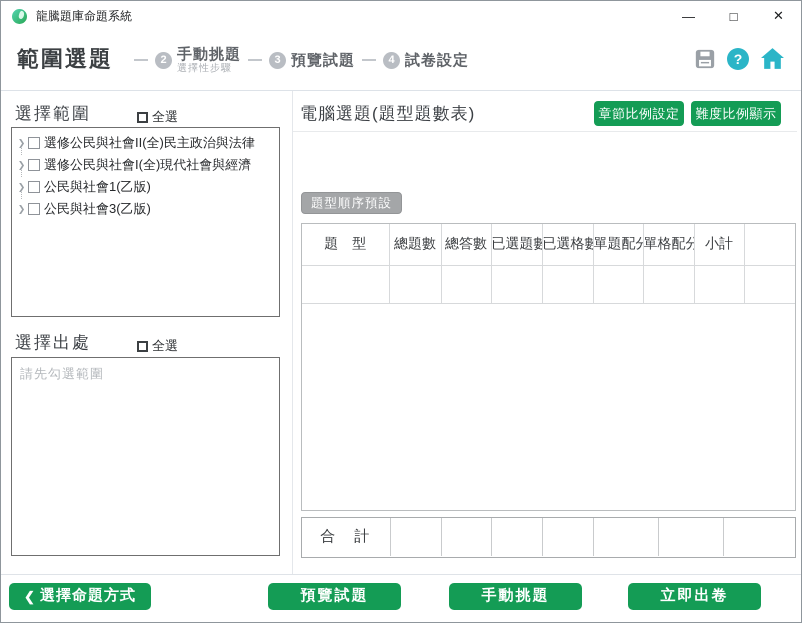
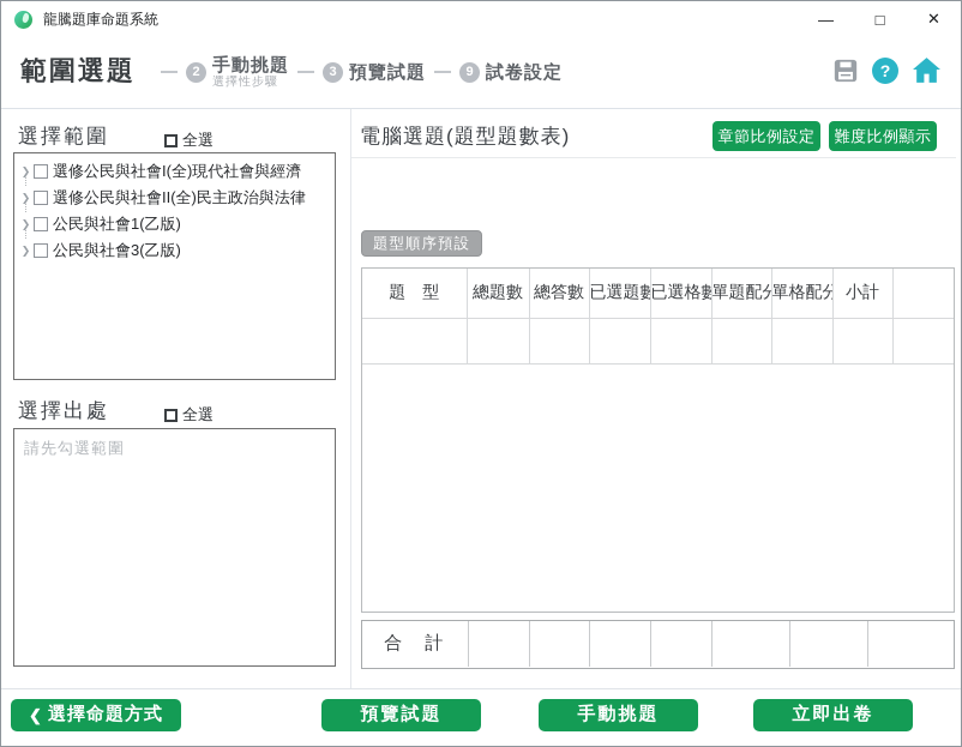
  龍騰題庫命題系統
  —
  □
  ✕
  範圍選題
  2
  手動挑題
  選擇性步驟
  3
  預覽試題
- 4
+ 9
  試卷設定
  ?
  選擇範圍
  全選
  ❯
- 選修公民與社會II(全)民主政治與法律
+ 選修公民與社會I(全)現代社會與經濟
  ❯
- 選修公民與社會I(全)現代社會與經濟
+ 選修公民與社會II(全)民主政治與法律
  ❯
  公民與社會1(乙版)
  ❯
  公民與社會3(乙版)
  選擇出處
  全選
  請先勾選範圍
  電腦選題(題型題數表)
  章節比例設定
  難度比例顯示
  題型順序預設
  題 型	總題數	總答數	已選題數	已選格數	單題配分	單格配分	小計
  合 計
  ❮
  選擇命題方式
  預覽試題
  手動挑題
  立即出卷
